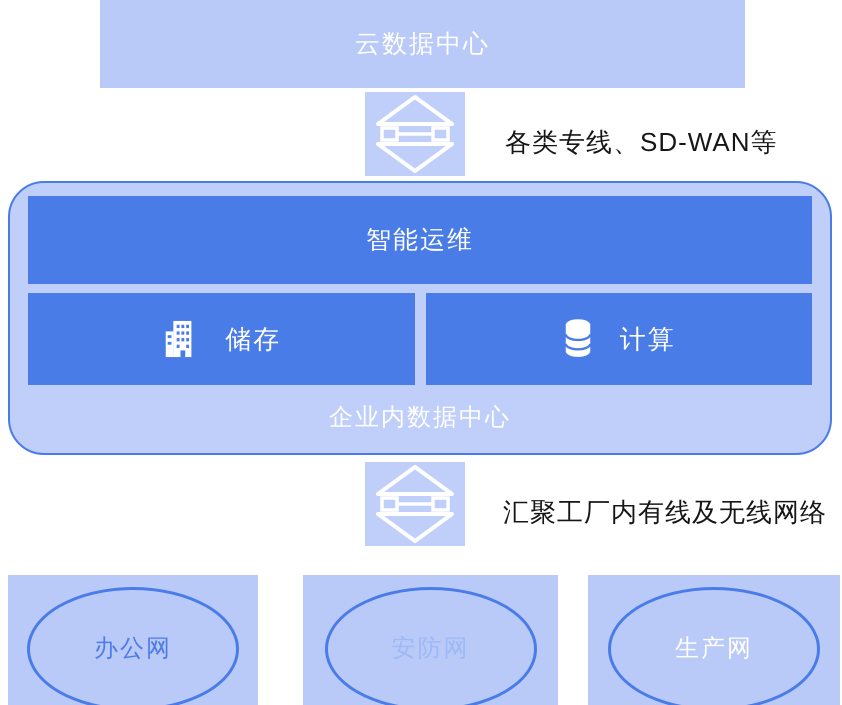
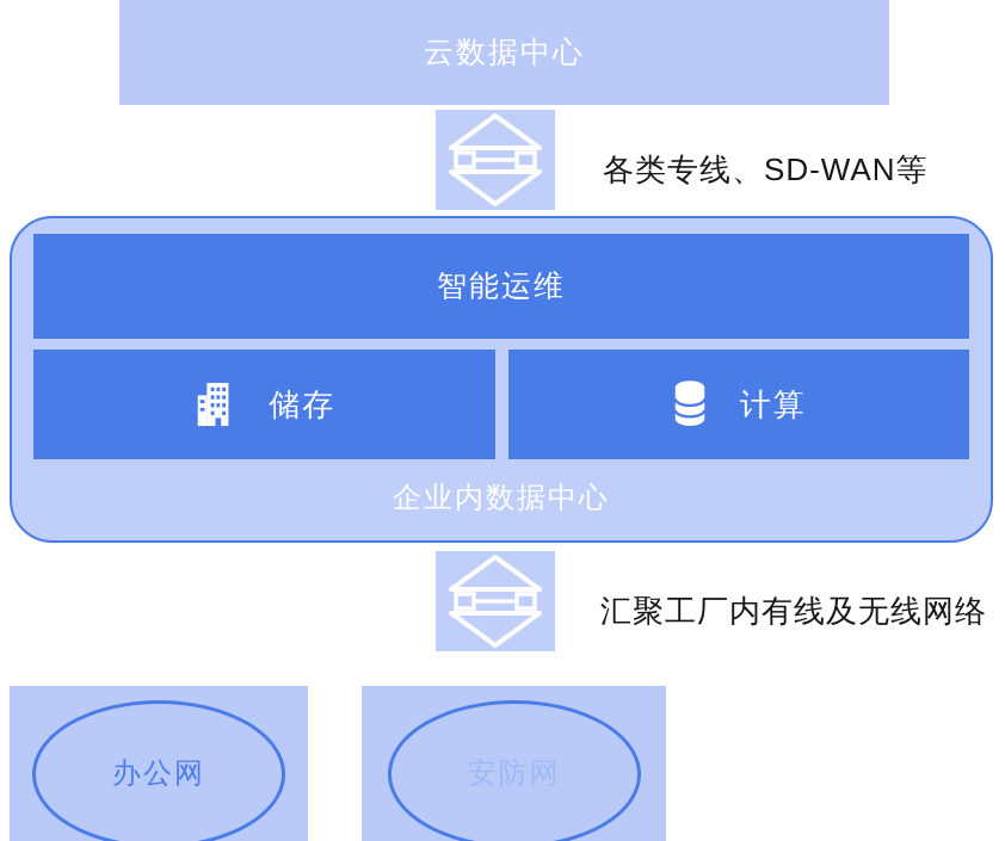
  云数据中心
  各类专线、SD-WAN等
  智能运维
  储存
  计算
  企业内数据中心
  汇聚工厂内有线及无线网络
  办公网
  安防网
- 生产网
